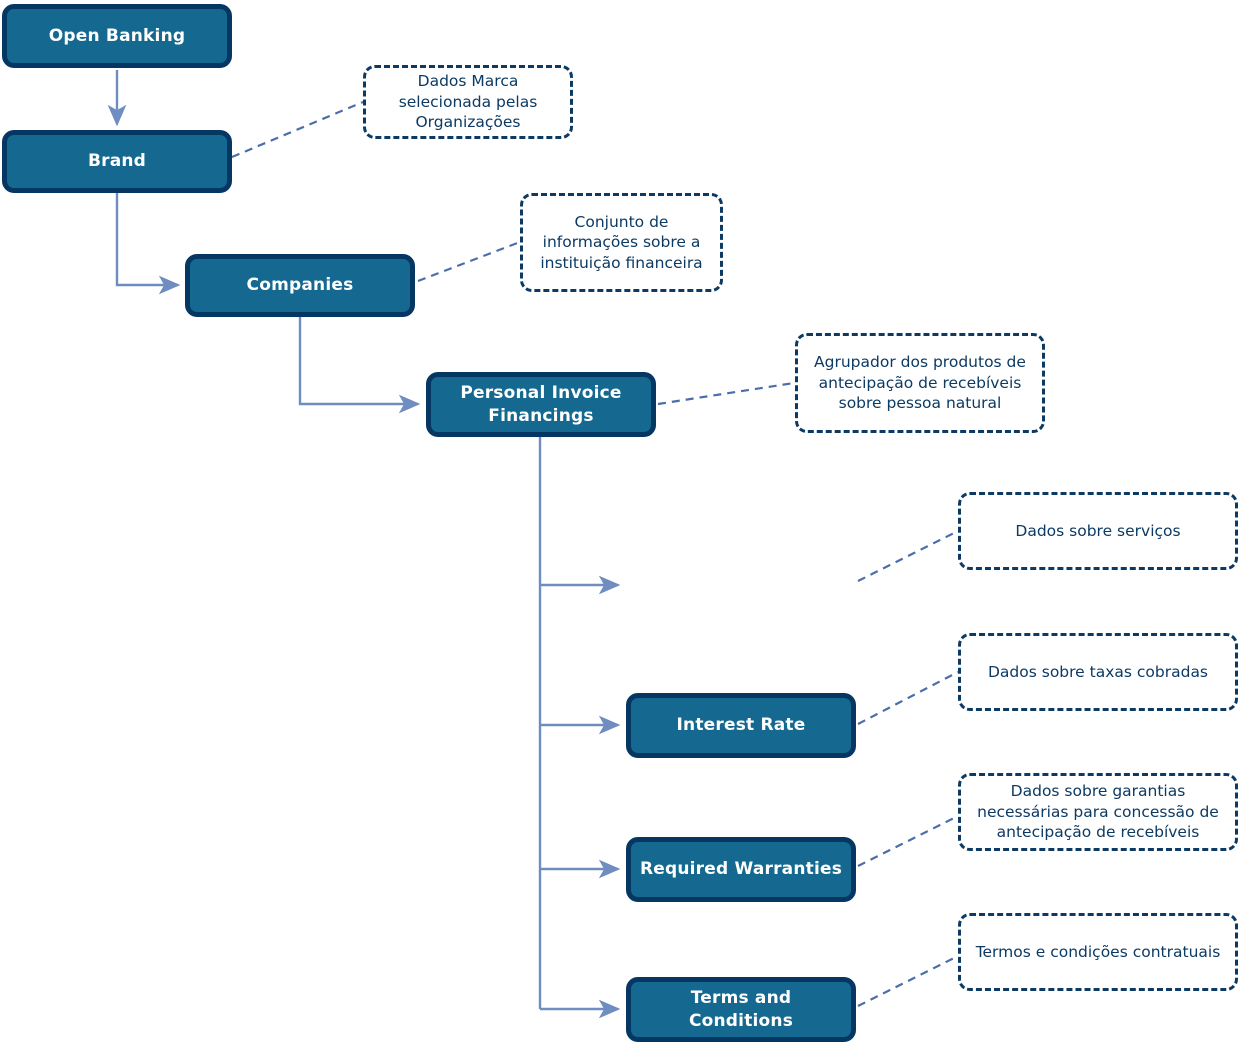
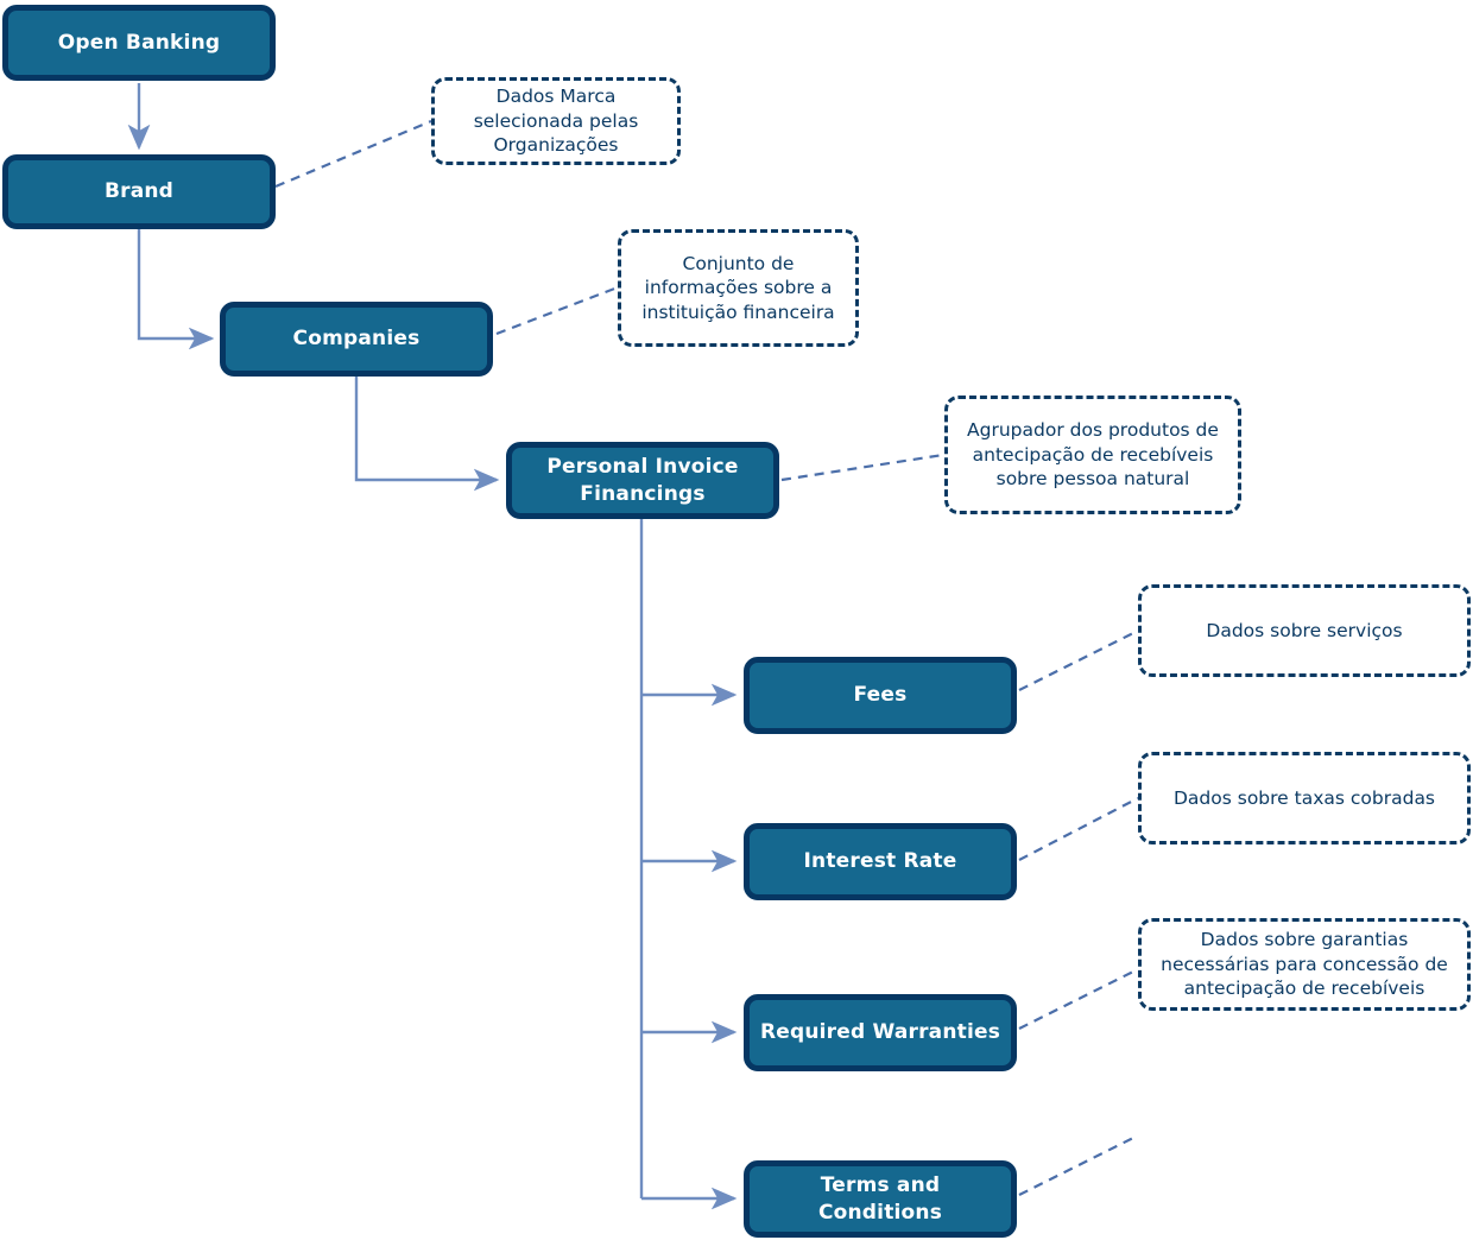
  Open Banking
  Brand
  Companies
  Personal Invoice
  Financings
+ Fees
  Interest Rate
  Required Warranties
  Terms and Conditions
  Dados Marca selecionada pelas Organizações
  Conjunto de informações sobre a instituição financeira
  Agrupador dos produtos de antecipação de recebíveis sobre pessoa natural
  Dados sobre serviços
  Dados sobre taxas cobradas
  Dados sobre garantias necessárias para concessão de antecipação de recebíveis
- Termos e condições contratuais
